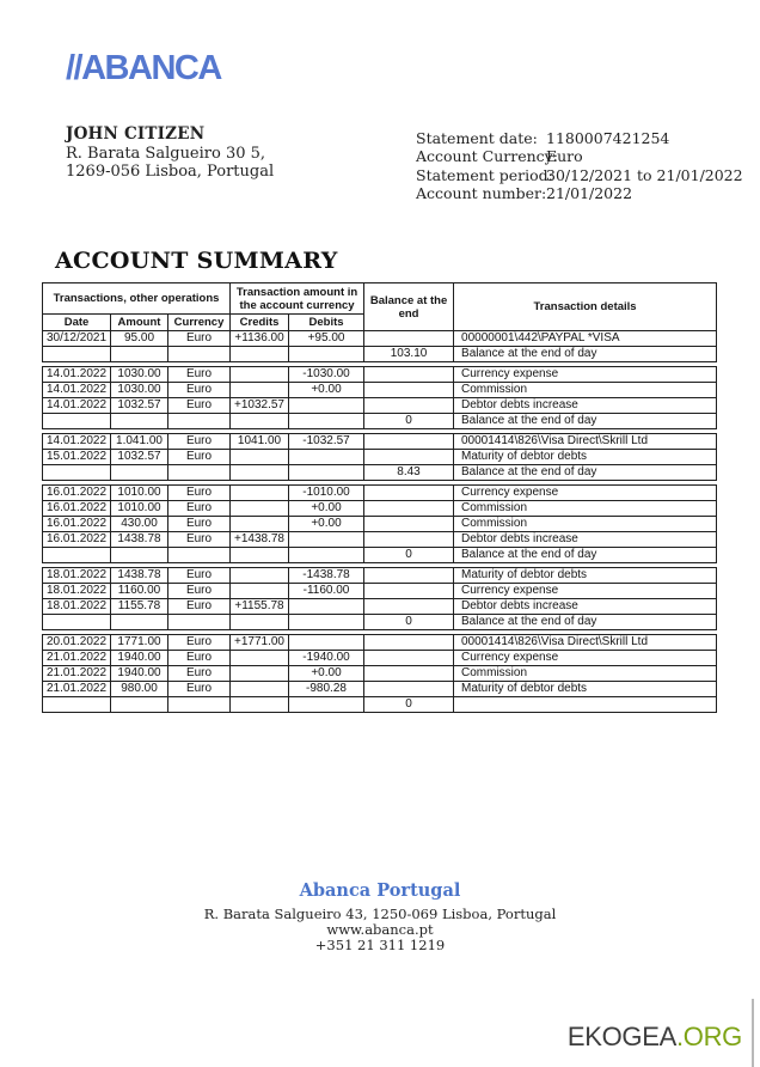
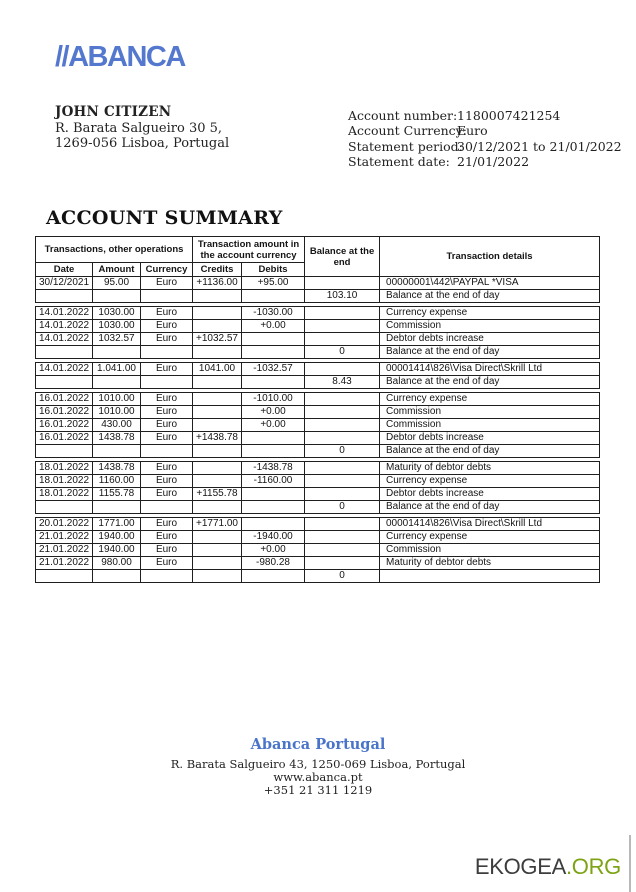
  //ABANCA
  JOHN CITIZEN
  R. Barata Salgueiro 30 5,
  1269-056 Lisboa, Portugal
- Statement date: 1180007421254
+ Account number:1180007421254
  Account CurrencEuro
  Statement period30/12/2021 to 21/01/2022
- Account number:21/01/2022
+ Statement date: 21/01/2022
  ACCOUNT SUMMARY
  Transactions, other operations	Transaction amount in the account currency	Balance at the end	Transaction details
  Date	Amount	Currency	Credits	Debits
  30/12/2021	95.00	Euro	+1136.00	+95.00		00000001\442\PAYPAL *VISA
  					103.10	Balance at the end of day
  14.01.2022	1030.00	Euro		-1030.00		Currency expense
  14.01.2022	1030.00	Euro		+0.00		Commission
  14.01.2022	1032.57	Euro	+1032.57			Debtor debts increase
  					0	Balance at the end of day
  14.01.2022	1.041.00	Euro	1041.00	-1032.57		00001414\826\Visa Direct\Skrill Ltd
- 15.01.2022	1032.57	Euro				Maturity of debtor debts
  					8.43	Balance at the end of day
  16.01.2022	1010.00	Euro		-1010.00		Currency expense
  16.01.2022	1010.00	Euro		+0.00		Commission
  16.01.2022	430.00	Euro		+0.00		Commission
  16.01.2022	1438.78	Euro	+1438.78			Debtor debts increase
  					0	Balance at the end of day
  18.01.2022	1438.78	Euro		-1438.78		Maturity of debtor debts
  18.01.2022	1160.00	Euro		-1160.00		Currency expense
  18.01.2022	1155.78	Euro	+1155.78			Debtor debts increase
  					0	Balance at the end of day
  20.01.2022	1771.00	Euro	+1771.00			00001414\826\Visa Direct\Skrill Ltd
  21.01.2022	1940.00	Euro		-1940.00		Currency expense
  21.01.2022	1940.00	Euro		+0.00		Commission
  21.01.2022	980.00	Euro		-980.28		Maturity of debtor debts
  					0
  Abanca Portugal
  R. Barata Salgueiro 43, 1250-069 Lisboa, Portugal
  www.abanca.pt
  +351 21 311 1219
  EKOGEA.ORG
